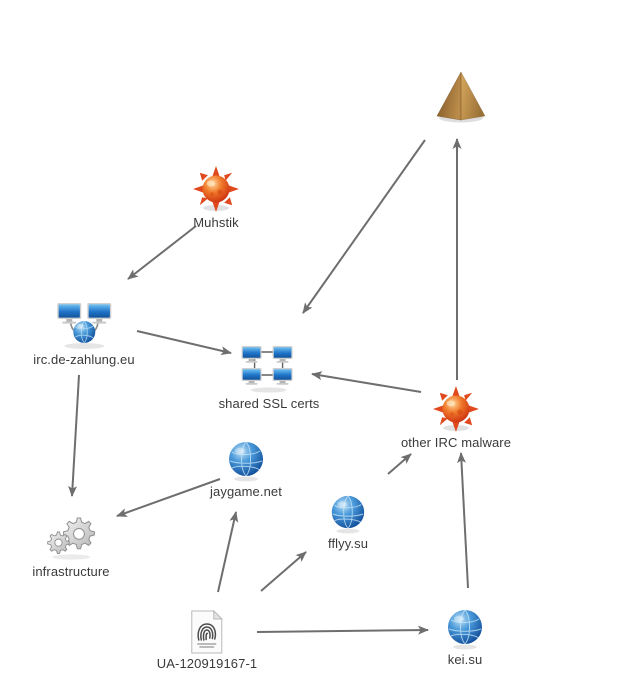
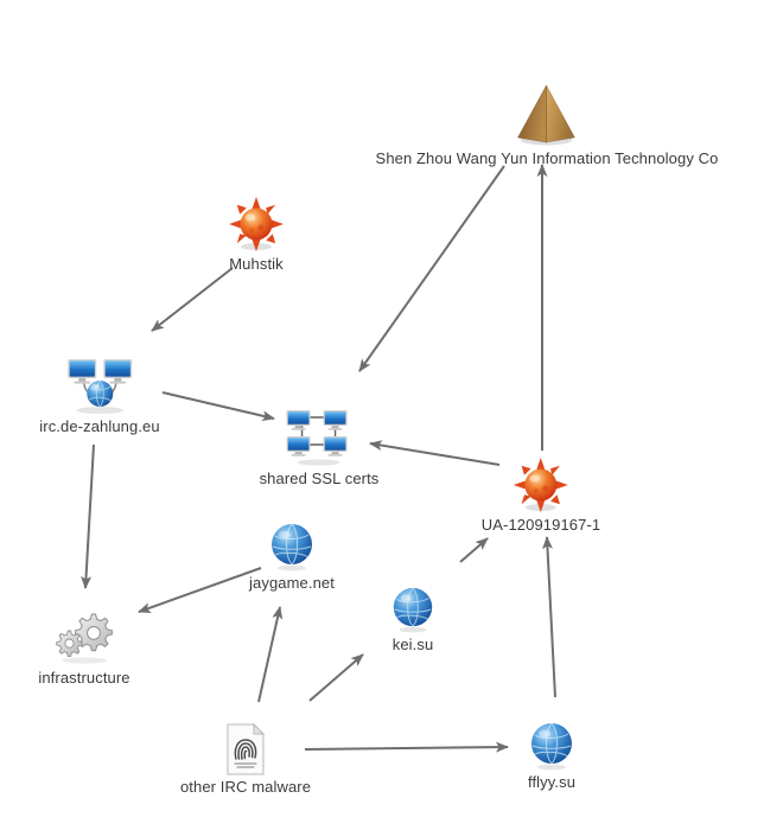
+ Shen Zhou Wang Yun Information Technology Co
  Muhstik
  irc.de-zahlung.eu
  shared SSL certs
- other IRC malware
+ UA-120919167-1
  jaygame.net
- fflyy.su
+ kei.su
  infrastructure
- UA-120919167-1
+ other IRC malware
- kei.su
+ fflyy.su
